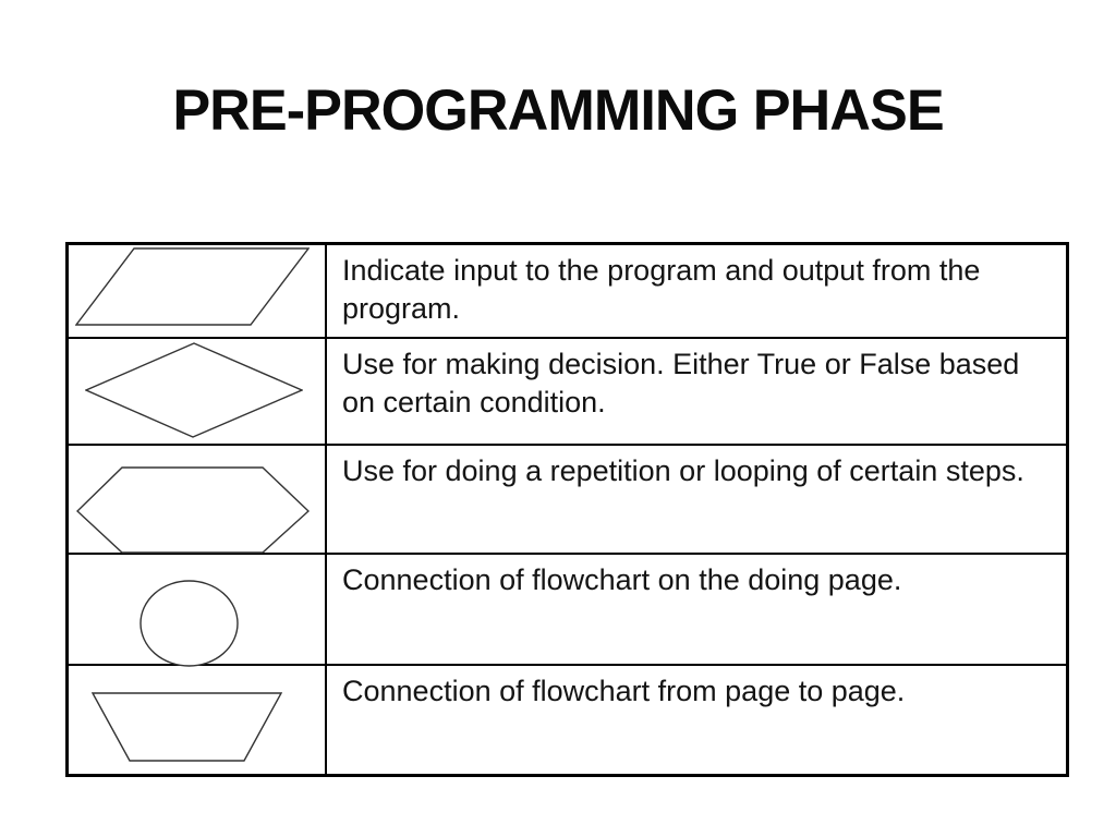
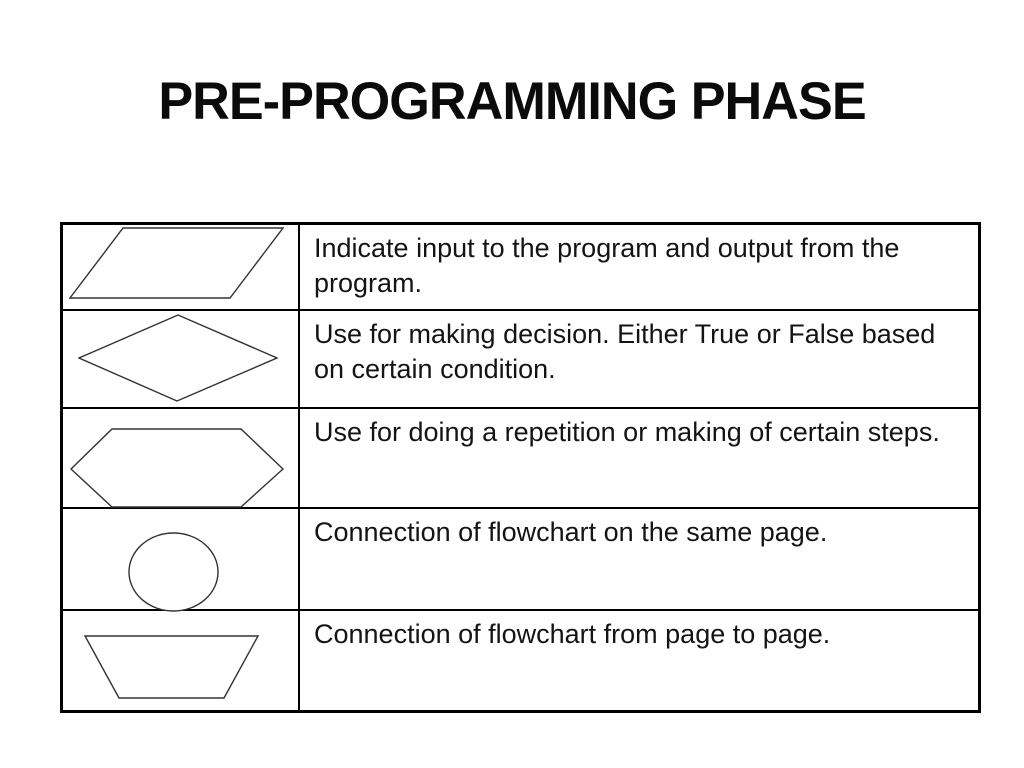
  PRE-PROGRAMMING PHASE
  Indicate input to the program and output from the
  program.
  Use for making decision. Either True or False based
  on certain condition.
- Use for doing a repetition or looping of certain steps.
+ Use for doing a repetition or making of certain steps.
- Connection of flowchart on the doing page.
+ Connection of flowchart on the same page.
  Connection of flowchart from page to page.
